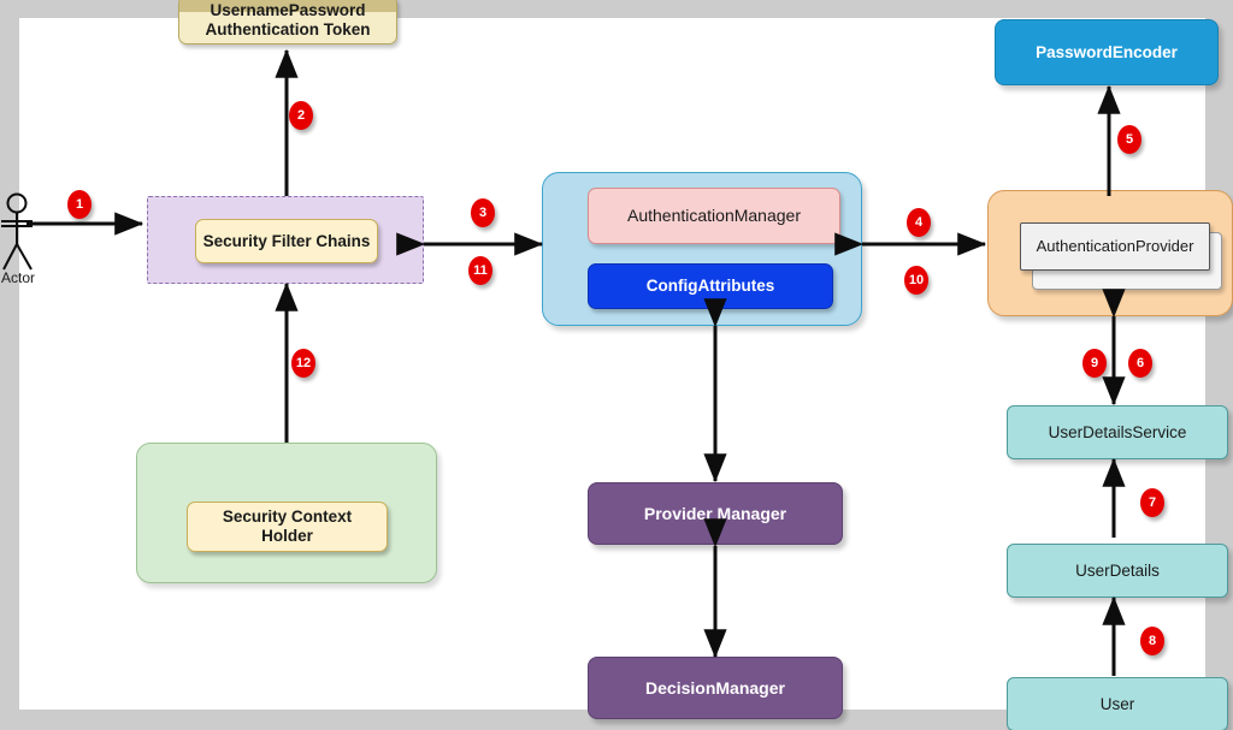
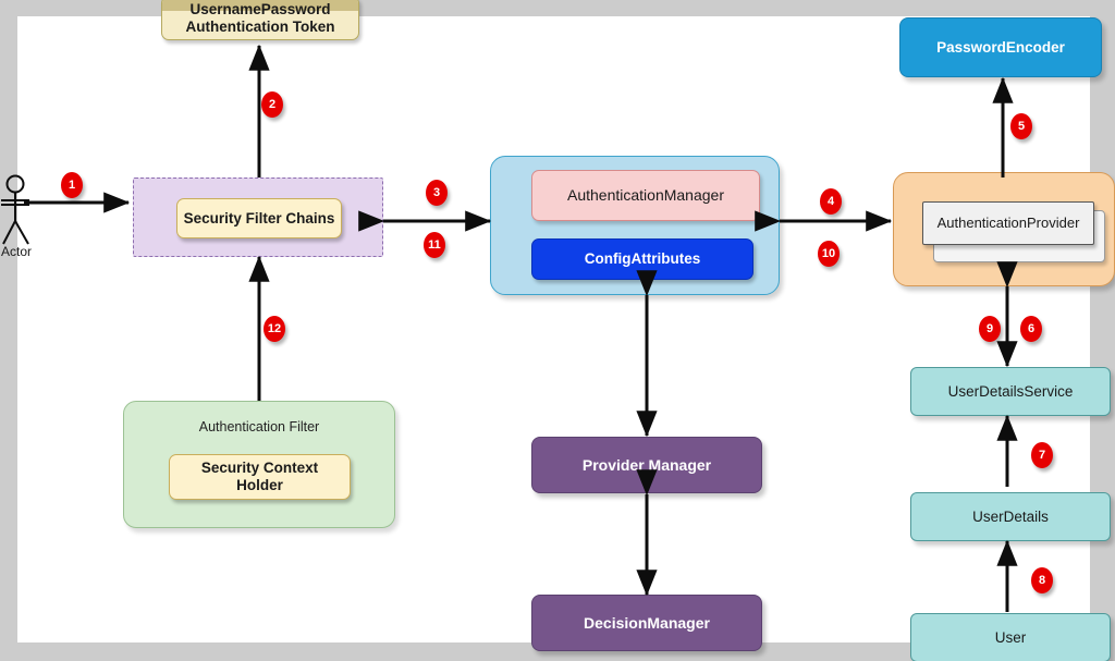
  Actor
  UsernamePassword
  Authentication Token
  Security Filter Chains
  AuthenticationManager
  ConfigAttributes
  PasswordEncoder
  AuthenticationProvider
  UserDetailsService
  UserDetails
  User
  Provider Manager
  DecisionManager
+ Authentication Filter
  Security Context
  Holder
  1
  2
  3
  4
  5
  6
  7
  8
  9
  10
  11
  12
